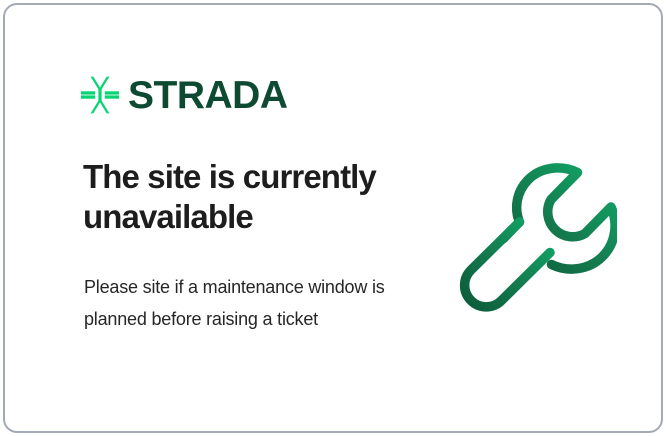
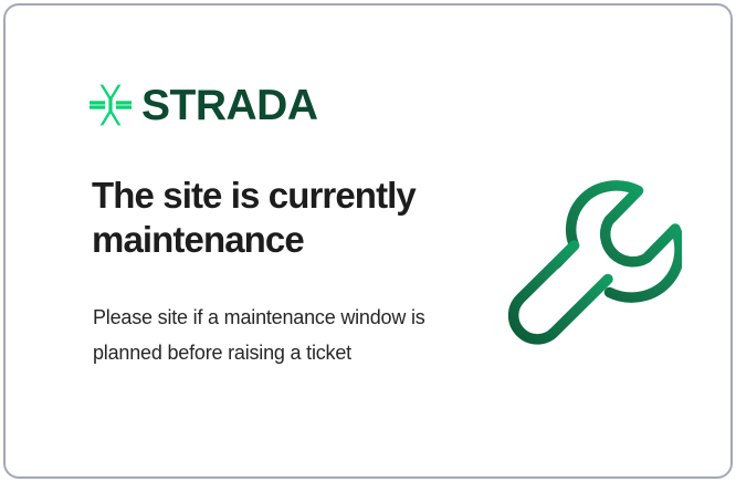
  STRADA
- The site is currently unavailable
+ The site is currently maintenance
  Please site if a maintenance window is planned before raising a ticket
